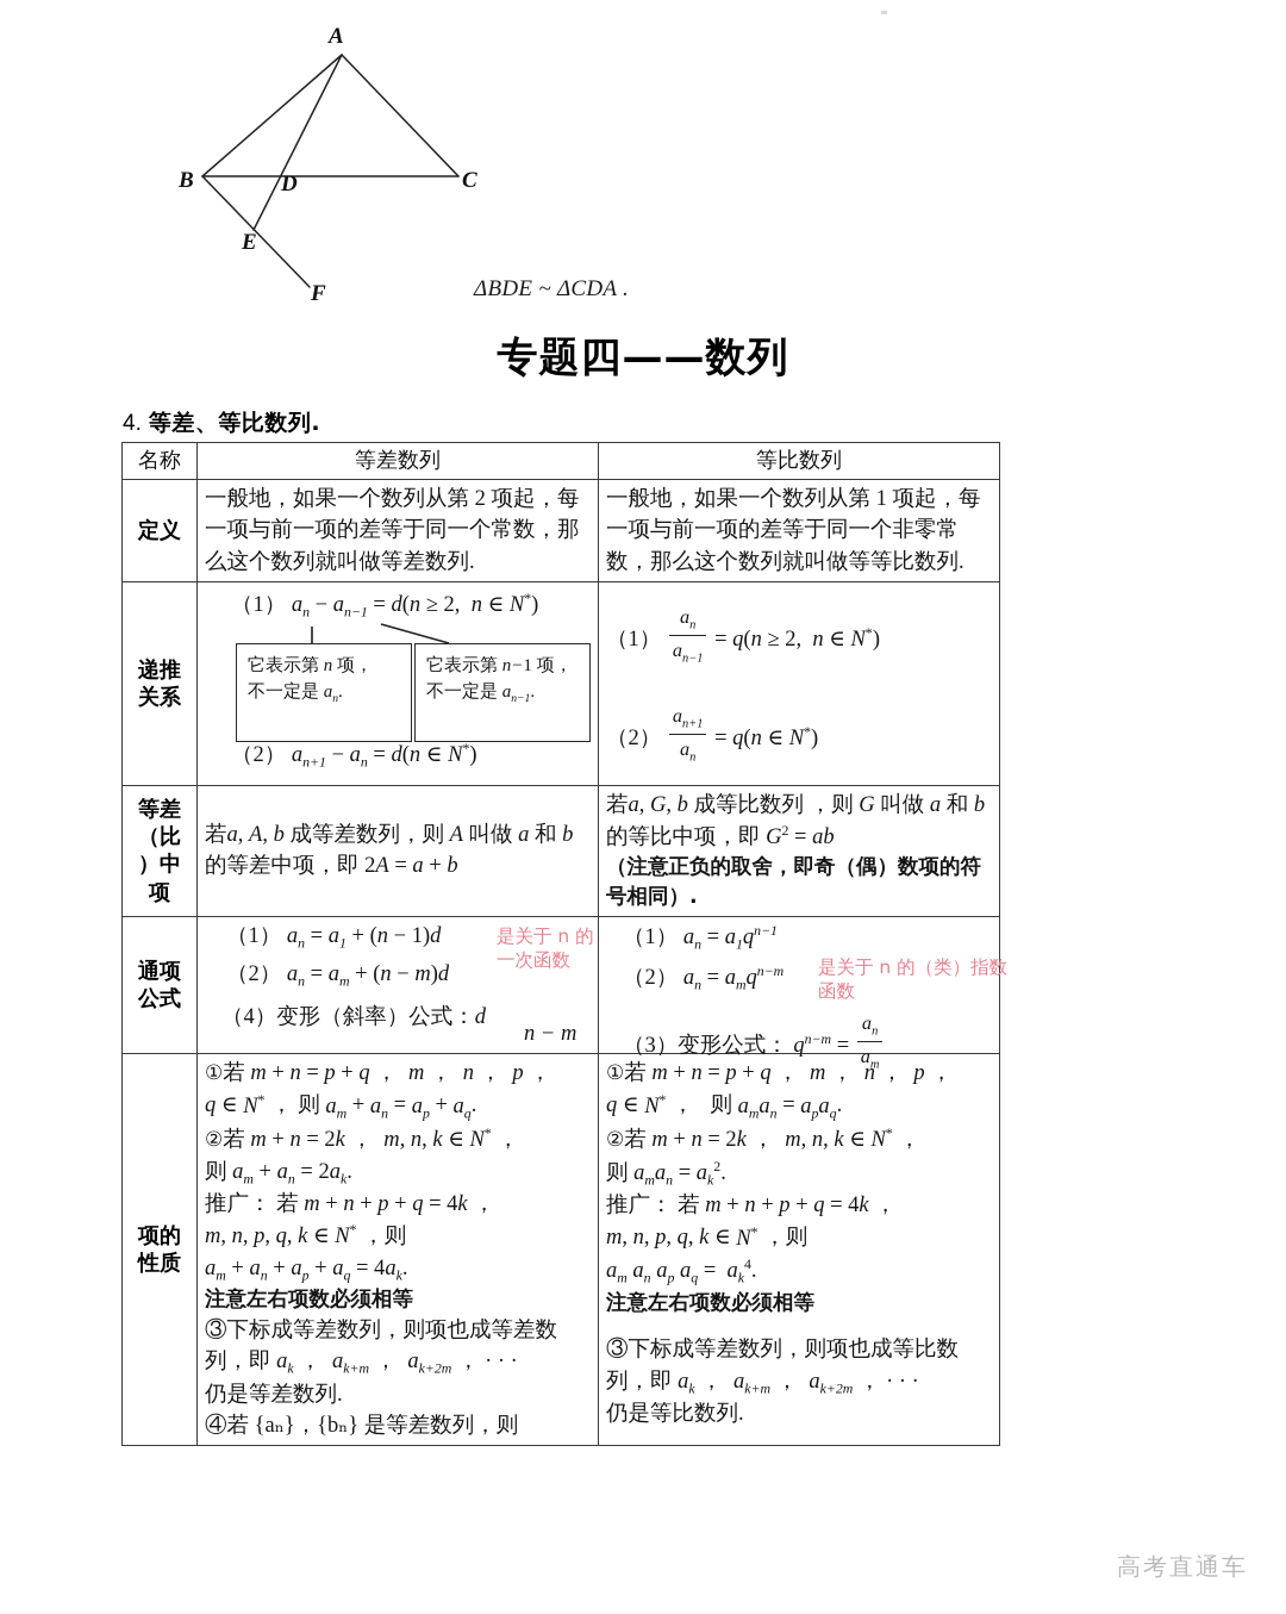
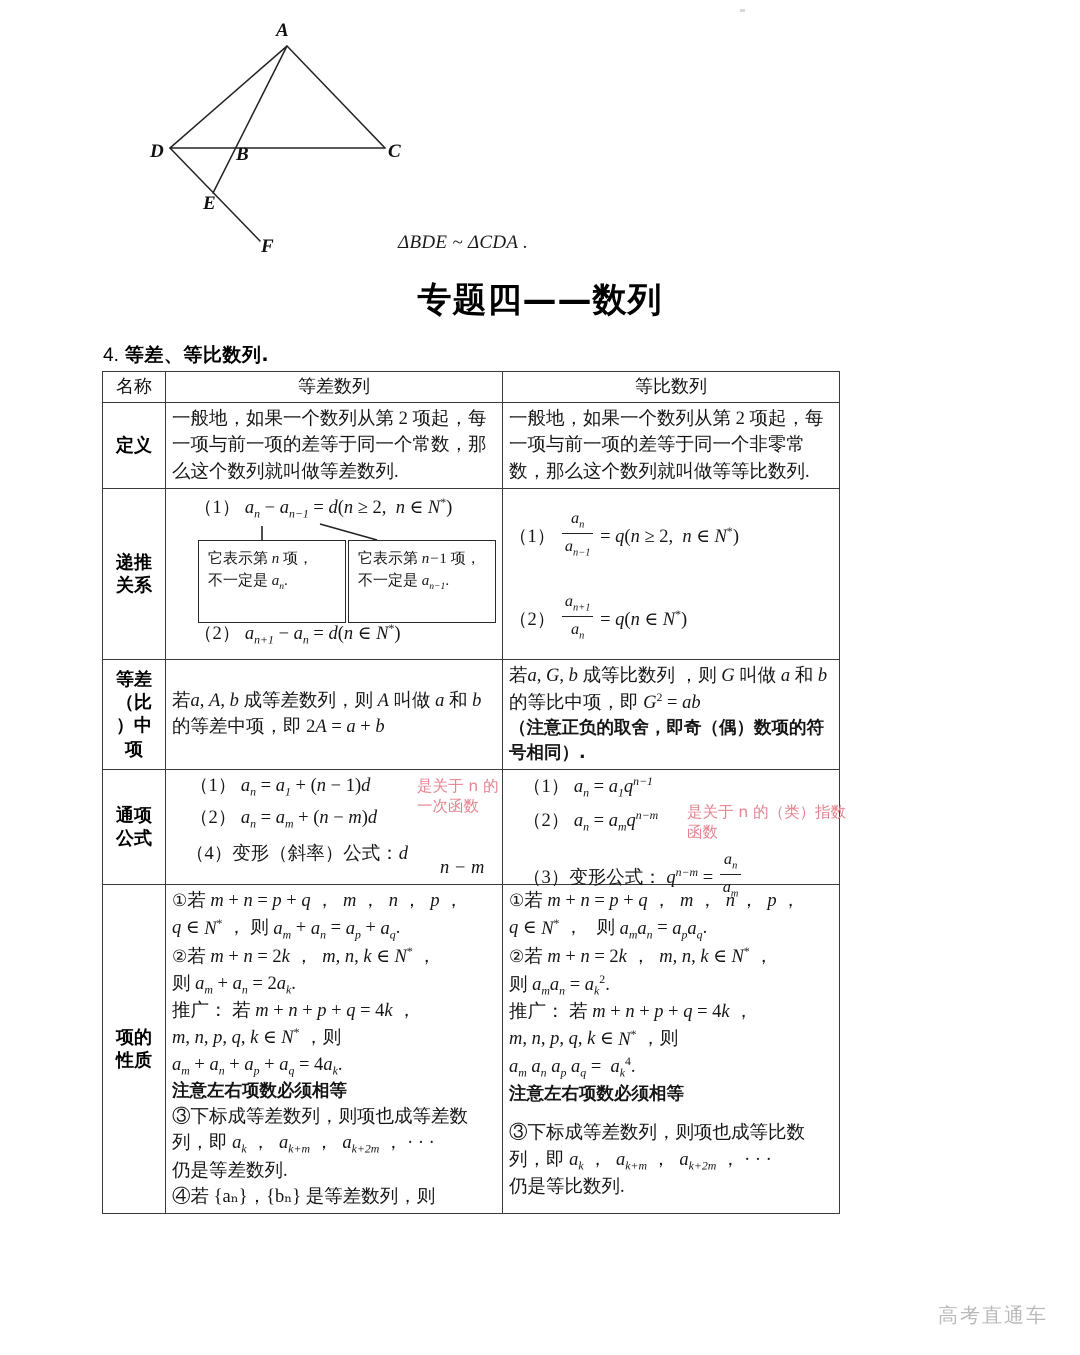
  A
- B
+ D
  C
- D
+ B
  E
  F
  ΔBDE ~ ΔCDA .
  专题四——数列
  4. 等差、等比数列.
  名称	等差数列	等比数列
- 定义	一般地，如果一个数列从第 2 项起，每一项与前一项的差等于同一个常数，那么这个数列就叫做等差数列.	一般地，如果一个数列从第 1 项起，每一项与前一项的差等于同一个非零常数，那么这个数列就叫做等等比数列.
+ 定义	一般地，如果一个数列从第 2 项起，每一项与前一项的差等于同一个常数，那么这个数列就叫做等差数列.	一般地，如果一个数列从第 2 项起，每一项与前一项的差等于同一个非零常数，那么这个数列就叫做等等比数列.
  递推 关系	（1） an − an−1 = d(n ≥ 2, n ∈ N*) 它表示第 n 项， 不一定是 an. 它表示第 n−1 项， 不一定是 an−1. （2） an+1 − an = d(n ∈ N*)	（1） anan−1 = q(n ≥ 2, n ∈ N*) （2） an+1an = q(n ∈ N*)
  等差 （比 ）中 项	若a, A, b 成等差数列，则 A 叫做 a 和 b 的等差中项，即 2A = a + b	若a, G, b 成等比数列 ，则 G 叫做 a 和 b 的等比中项，即 G2 = ab （注意正负的取舍，即奇（偶）数项的符号相同）.
  通项 公式	（1） an = a1 + (n − 1)d （2） an = am + (n − m)d （4）变形（斜率）公式：d n − m 是关于 n 的一次函数	（1） an = a1qn−1 （2） an = amqn−m （3）变形公式： qn−m = anam 是关于 n 的（类）指数函数
  项的 性质	①若 m + n = p + q ， m ， n ， p ， q ∈ N* ， 则 am + an = ap + aq. ②若 m + n = 2k ， m, n, k ∈ N* ， 则 am + an = 2ak. 推广： 若 m + n + p + q = 4k ， m, n, p, q, k ∈ N* ，则 am + an + ap + aq = 4ak. 注意左右项数必须相等 ③下标成等差数列，则项也成等差数列，即 ak ， ak+m ， ak+2m ， · · · 仍是等差数列. ④若 {aₙ}，{bₙ} 是等差数列，则	①若 m + n = p + q ， m ， n ， p ， q ∈ N* ， 则 aman = apaq. ②若 m + n = 2k ， m, n, k ∈ N* ， 则 aman = ak2. 推广： 若 m + n + p + q = 4k ， m, n, p, q, k ∈ N* ，则 am an ap aq = ak4. 注意左右项数必须相等 ③下标成等差数列，则项也成等比数列，即 ak ， ak+m ， ak+2m ， · · · 仍是等比数列.
  高考直通车
